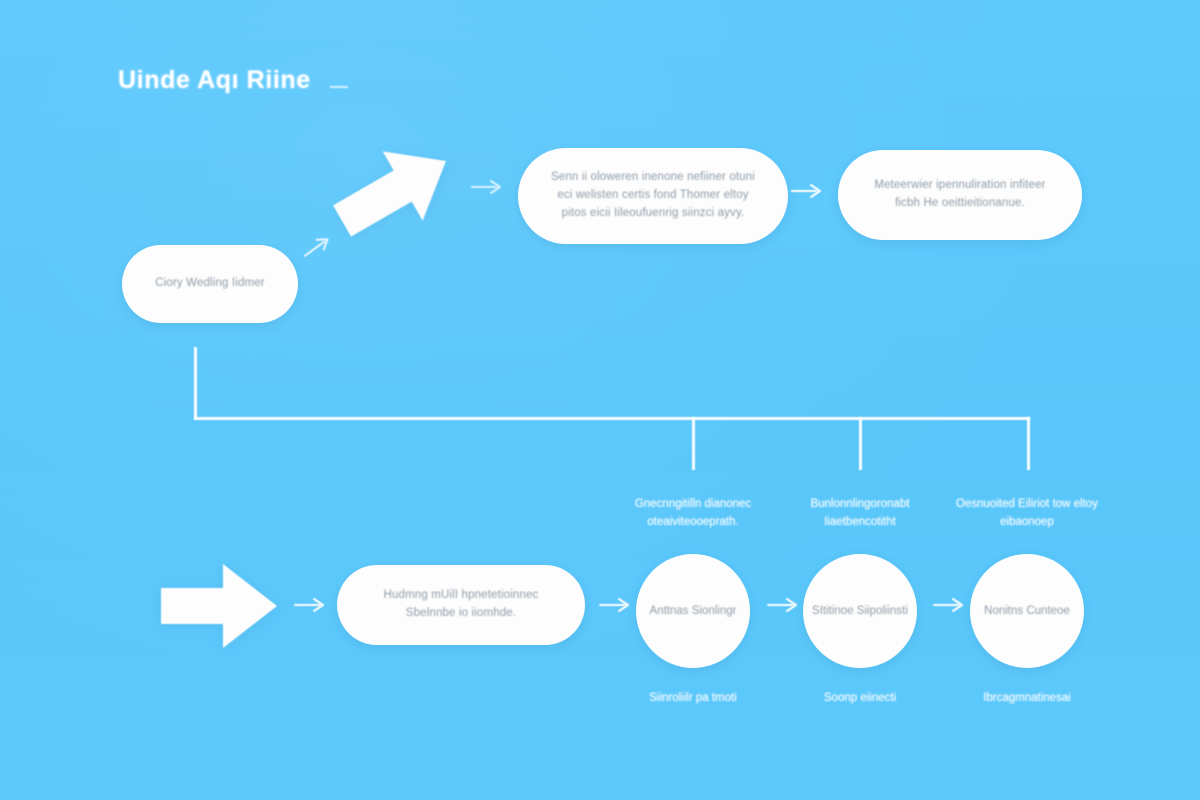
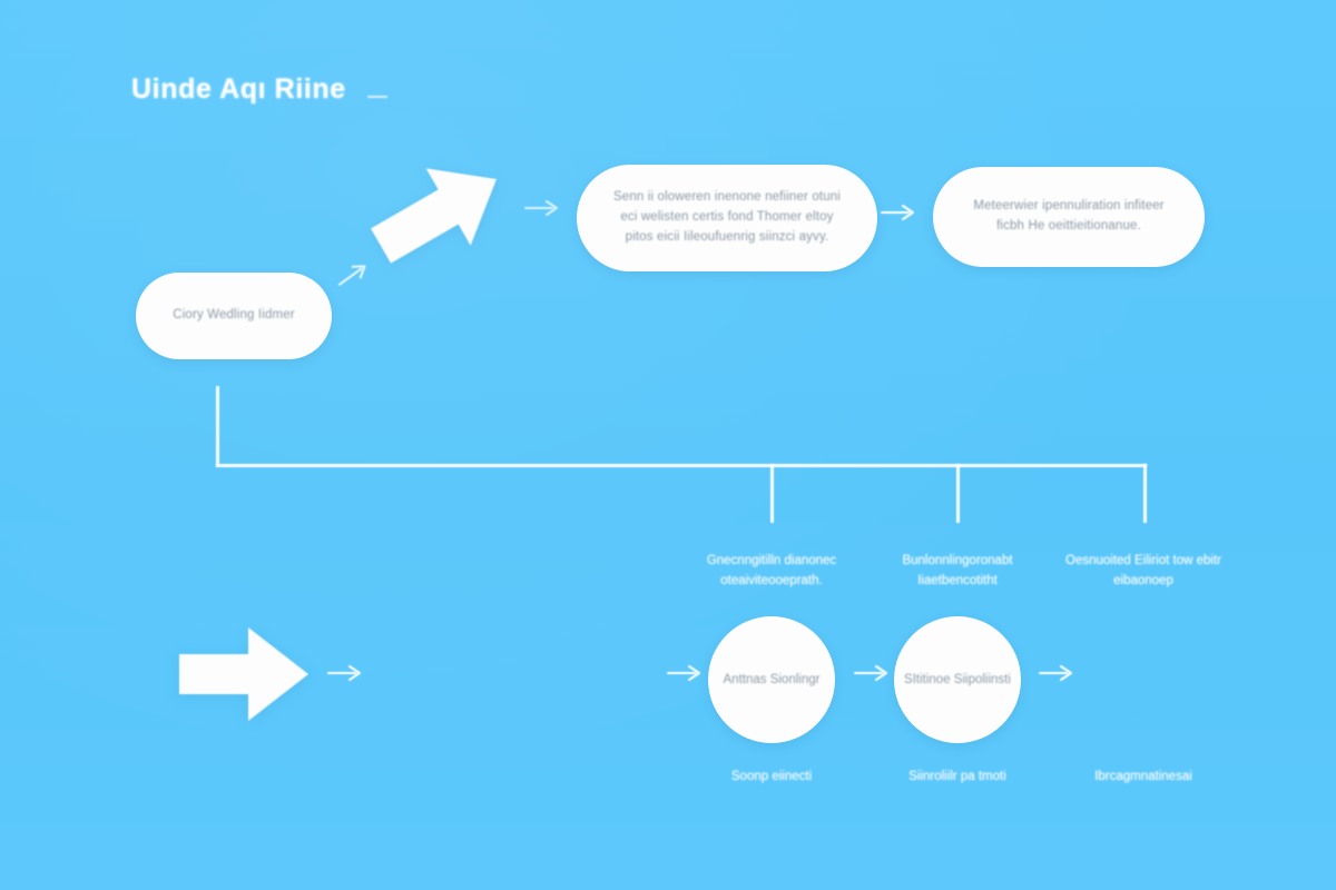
  Uinde Aqı Riine
  Ciory Wedling Iidmer
  Senn ii oloweren inenone nefiiner otuni eci welisten certis fond Thomer eltoy pitos eicii Iileoufuenrig siinzci ayvy.
  Meteerwier ipennuliration infiteer ficbh He oeittieitionanue.
- Hudmng mUilI hpnetetioinnec Sbelnnbe io iiomhde.
  Gnecnngitilln dianonec oteaiviteooeprath.
  Anttnas Sionlingr
- Siinroliilr pa tmoti
+ Soonp eiinecti
  Bunlonnlingoronabt Iiaetbencotitht
  SItitinoe Siipoliinsti
- Soonp eiinecti
+ Siinroliilr pa tmoti
- Oesnuoited Eiliriot tow eltoy eibaonoep
+ Oesnuoited Eiliriot tow ebitr eibaonoep
- Nonitns Cunteoe
  Ibrcagmnatinesai
